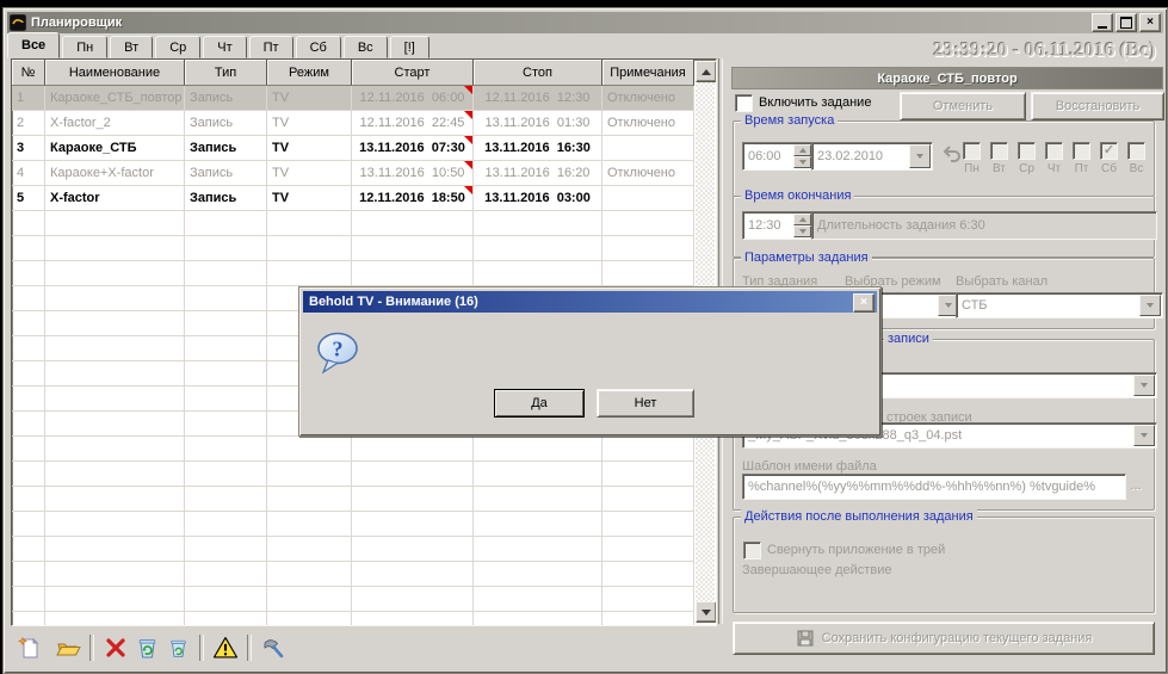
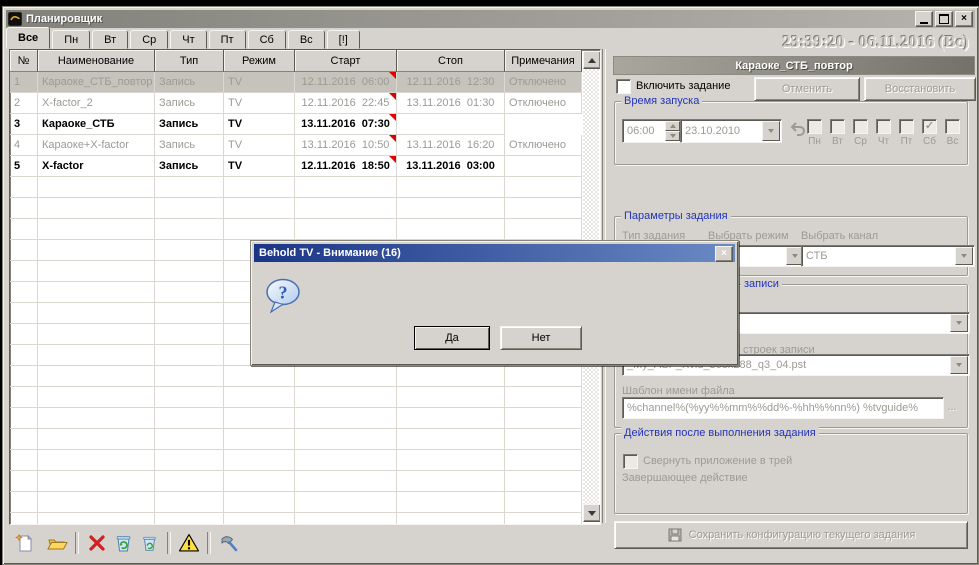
  Планировщик
  ×
  Все
  Пн
  Вт
  Ср
  Чт
  Пт
  Сб
  Вс
  [!]
  23:39:20 - 06.11.2016 (Вс)
  №
  Наименование
  Тип
  Режим
  Старт
  Стоп
  Примечания
  1
  Караоке_СТБ_повтор
  Запись
  TV
  12.11.2016 06:00
  12.11.2016 12:30
  Отключено
  2
  X-factor_2
  Запись
  TV
  12.11.2016 22:45
  13.11.2016 01:30
  Отключено
  3
  Караоке_СТБ
  Запись
  TV
  13.11.2016 07:30
- 13.11.2016 16:30
  4
  Караоке+X-factor
  Запись
  TV
  13.11.2016 10:50
  13.11.2016 16:20
  Отключено
  5
  X-factor
  Запись
  TV
  12.11.2016 18:50
  13.11.2016 03:00
  Караоке_СТБ_повтор
  Включить задание
  Отменить
  Восстановить
  Время запуска
  06:00
- 23.02.2010
+ 23.10.2010
  Пн
  Вт
  Ср
  Чт
  Пт
  ✓
  Сб
  Вс
- Время окончания
- 12:30
- Длительность задания 6:30
  Параметры задания
  Тип задания
  Выбрать режим
  Выбрать канал
  СТБ
  записи
  строек записи
  Шаблон имени файла
  %channel%(%yy%%mm%%dd%-%hh%%nn%) %tvguide%
  ...
  Действия после выполнения задания
  Свернуть приложение в трей
  Завершающее действие
  Сохранить конфигурацию текущего задания
  Behold TV - Внимание (16)
  ×
  ?
  Да
  Нет
